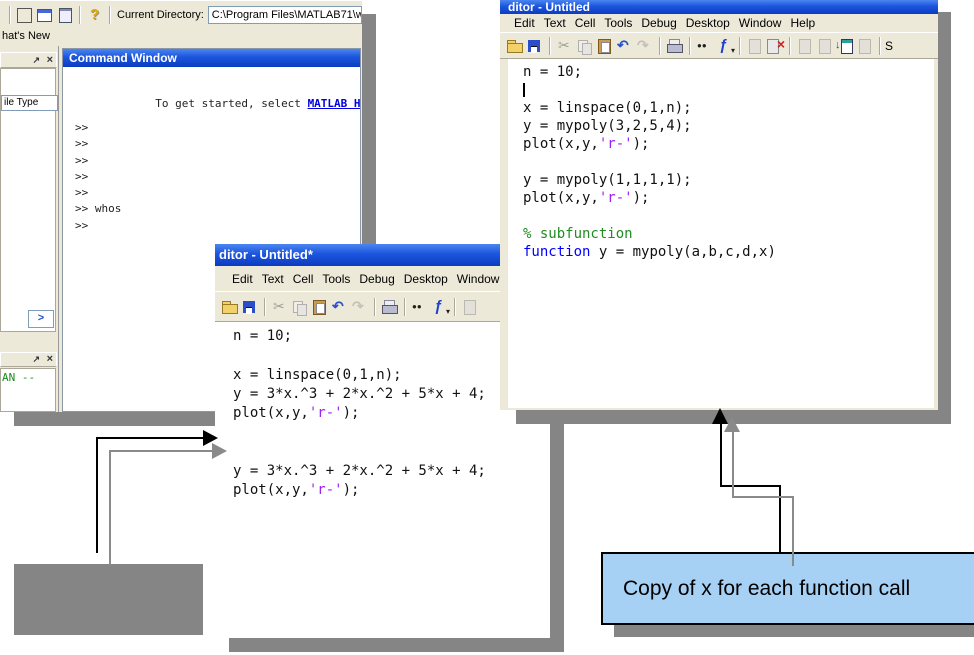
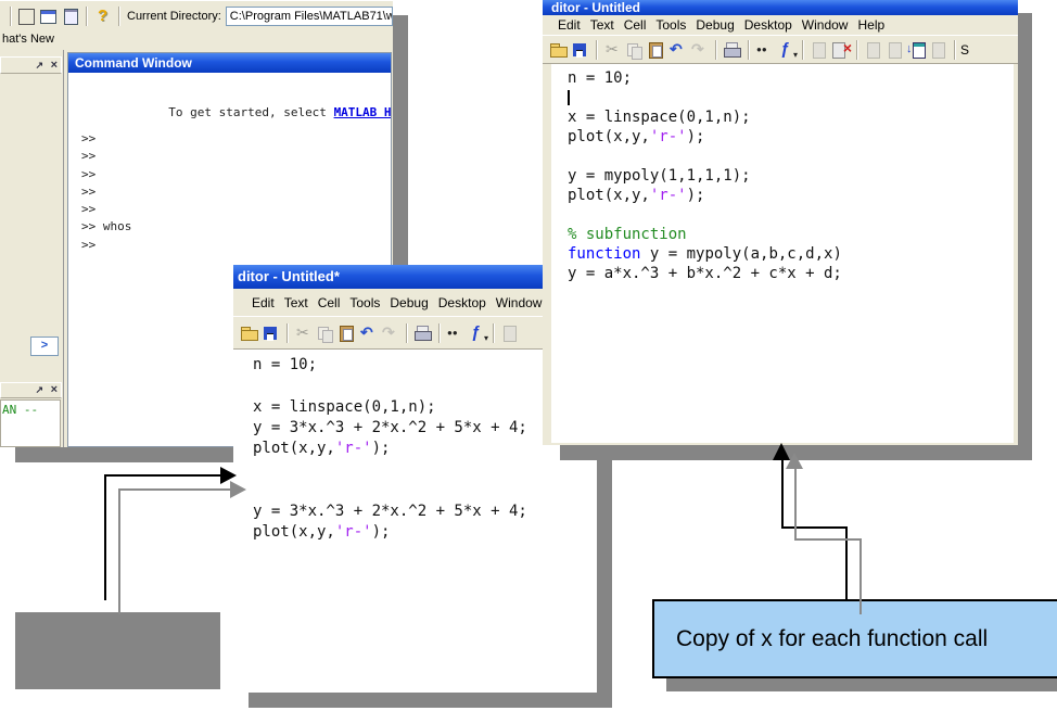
  Current Directory:
  C:\Program Files\MATLAB71\w
  hat's New
  ↗ ×
- ile Type
  >
  ↗ ×
  AN --
  Command Window
  To get started, select MATLAB H
  >>
  >>
  >>
  >>
  >>
  >> whos
  >>
  ditor - Untitled*
  Edit
  Text
  Cell
  Tools
  Debug
  Desktop
  Window
  n = 10;
  x = linspace(0,1,n);
  y = 3*x.^3 + 2*x.^2 + 5*x + 4;
  plot(x,y,'r-');
  y = 3*x.^3 + 2*x.^2 + 5*x + 4;
  plot(x,y,'r-');
  ditor - Untitled
  Edit
  Text
  Cell
  Tools
  Debug
  Desktop
  Window
  Help
  S
  n = 10;
  x = linspace(0,1,n);
- y = mypoly(3,2,5,4);
  plot(x,y,'r-');
  y = mypoly(1,1,1,1);
  plot(x,y,'r-');
  % subfunction
  function y = mypoly(a,b,c,d,x)
+ y = a*x.^3 + b*x.^2 + c*x + d;
  Copy of x for each function call
